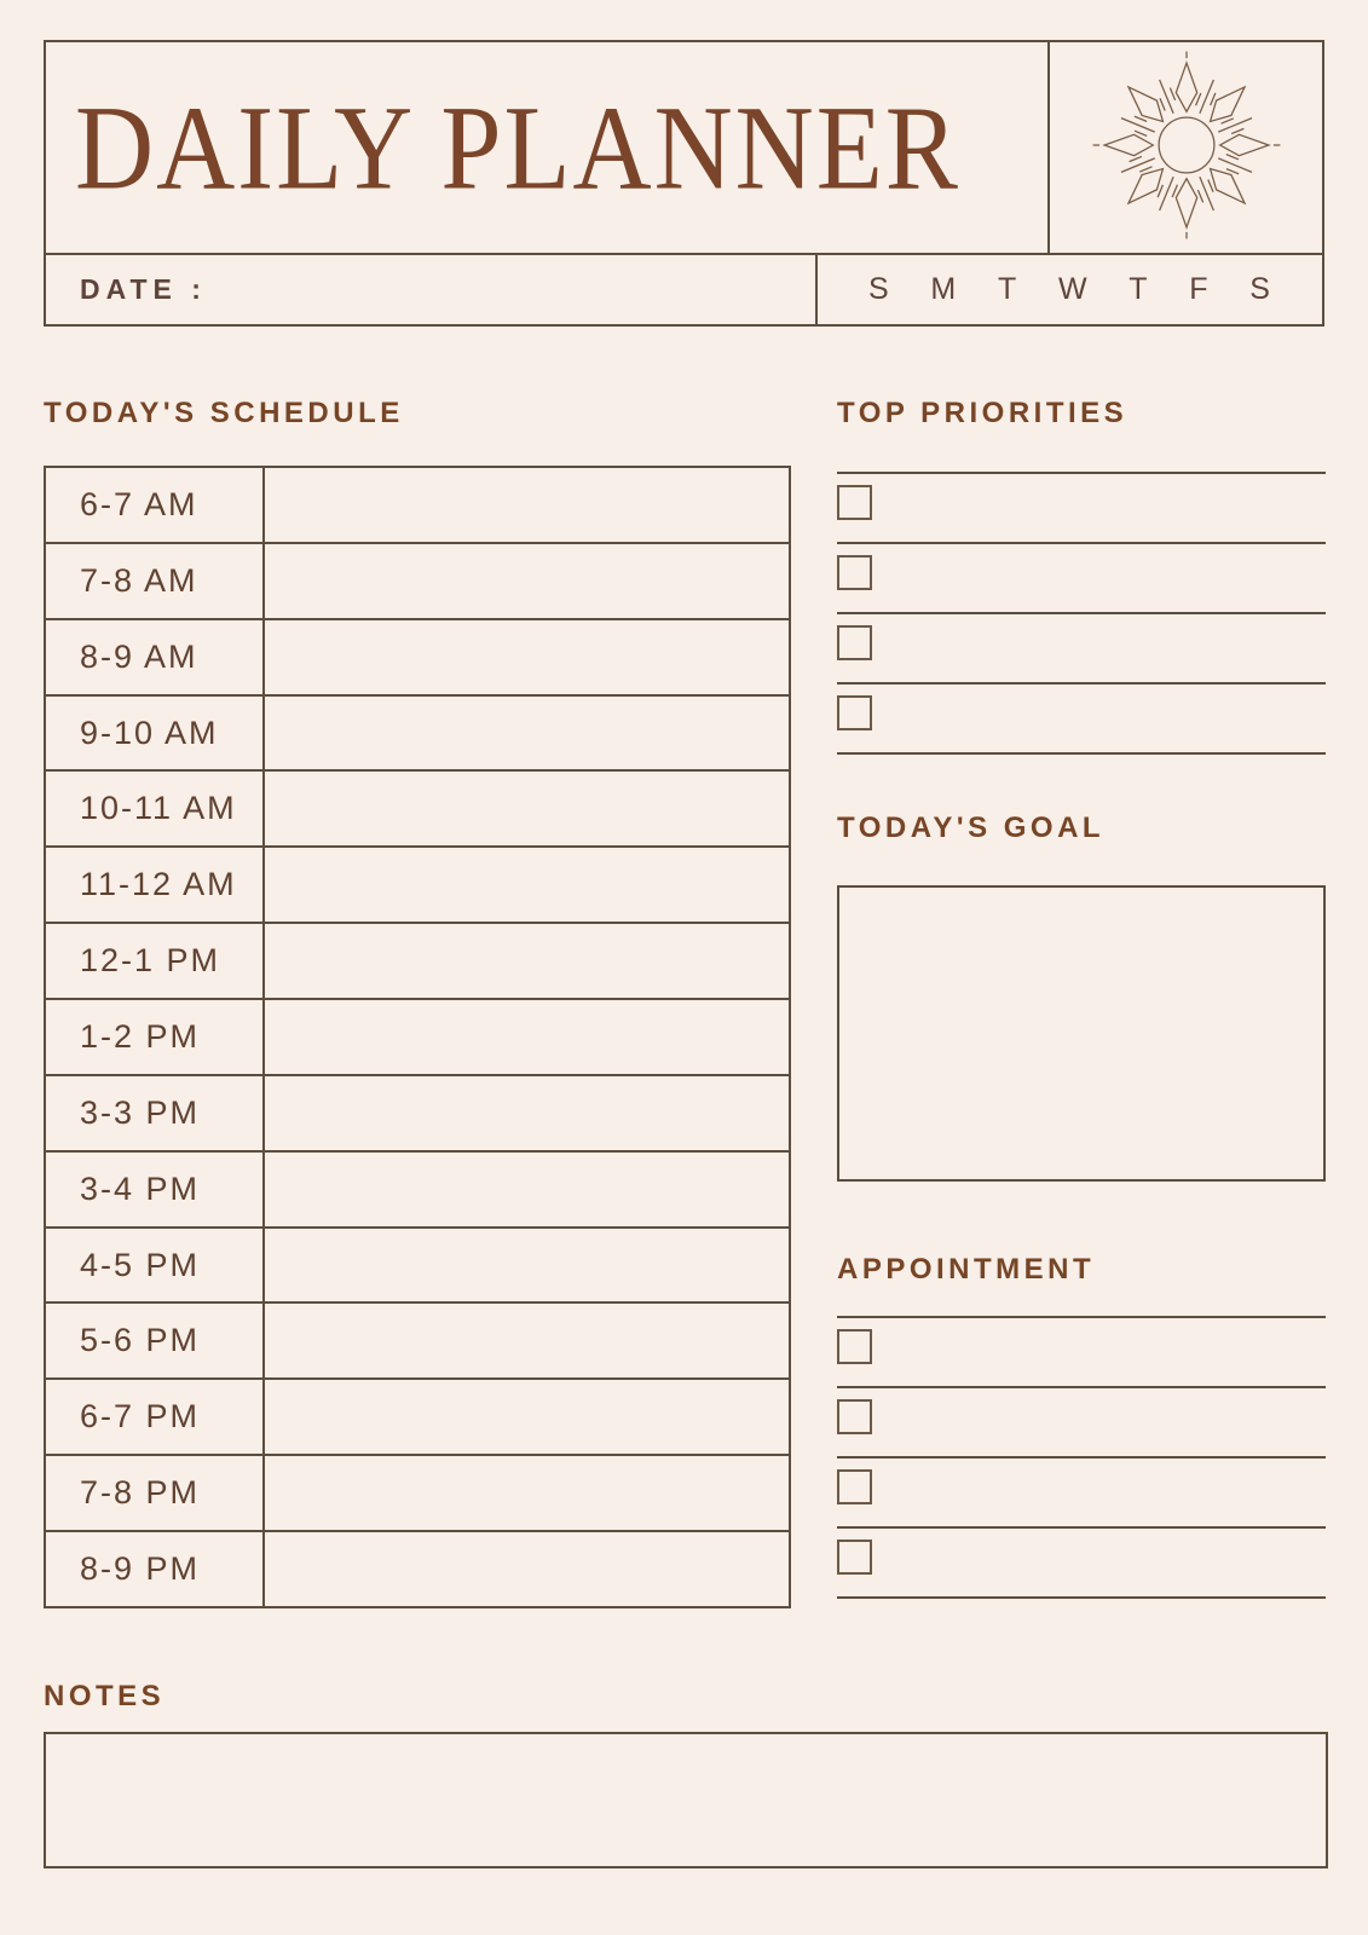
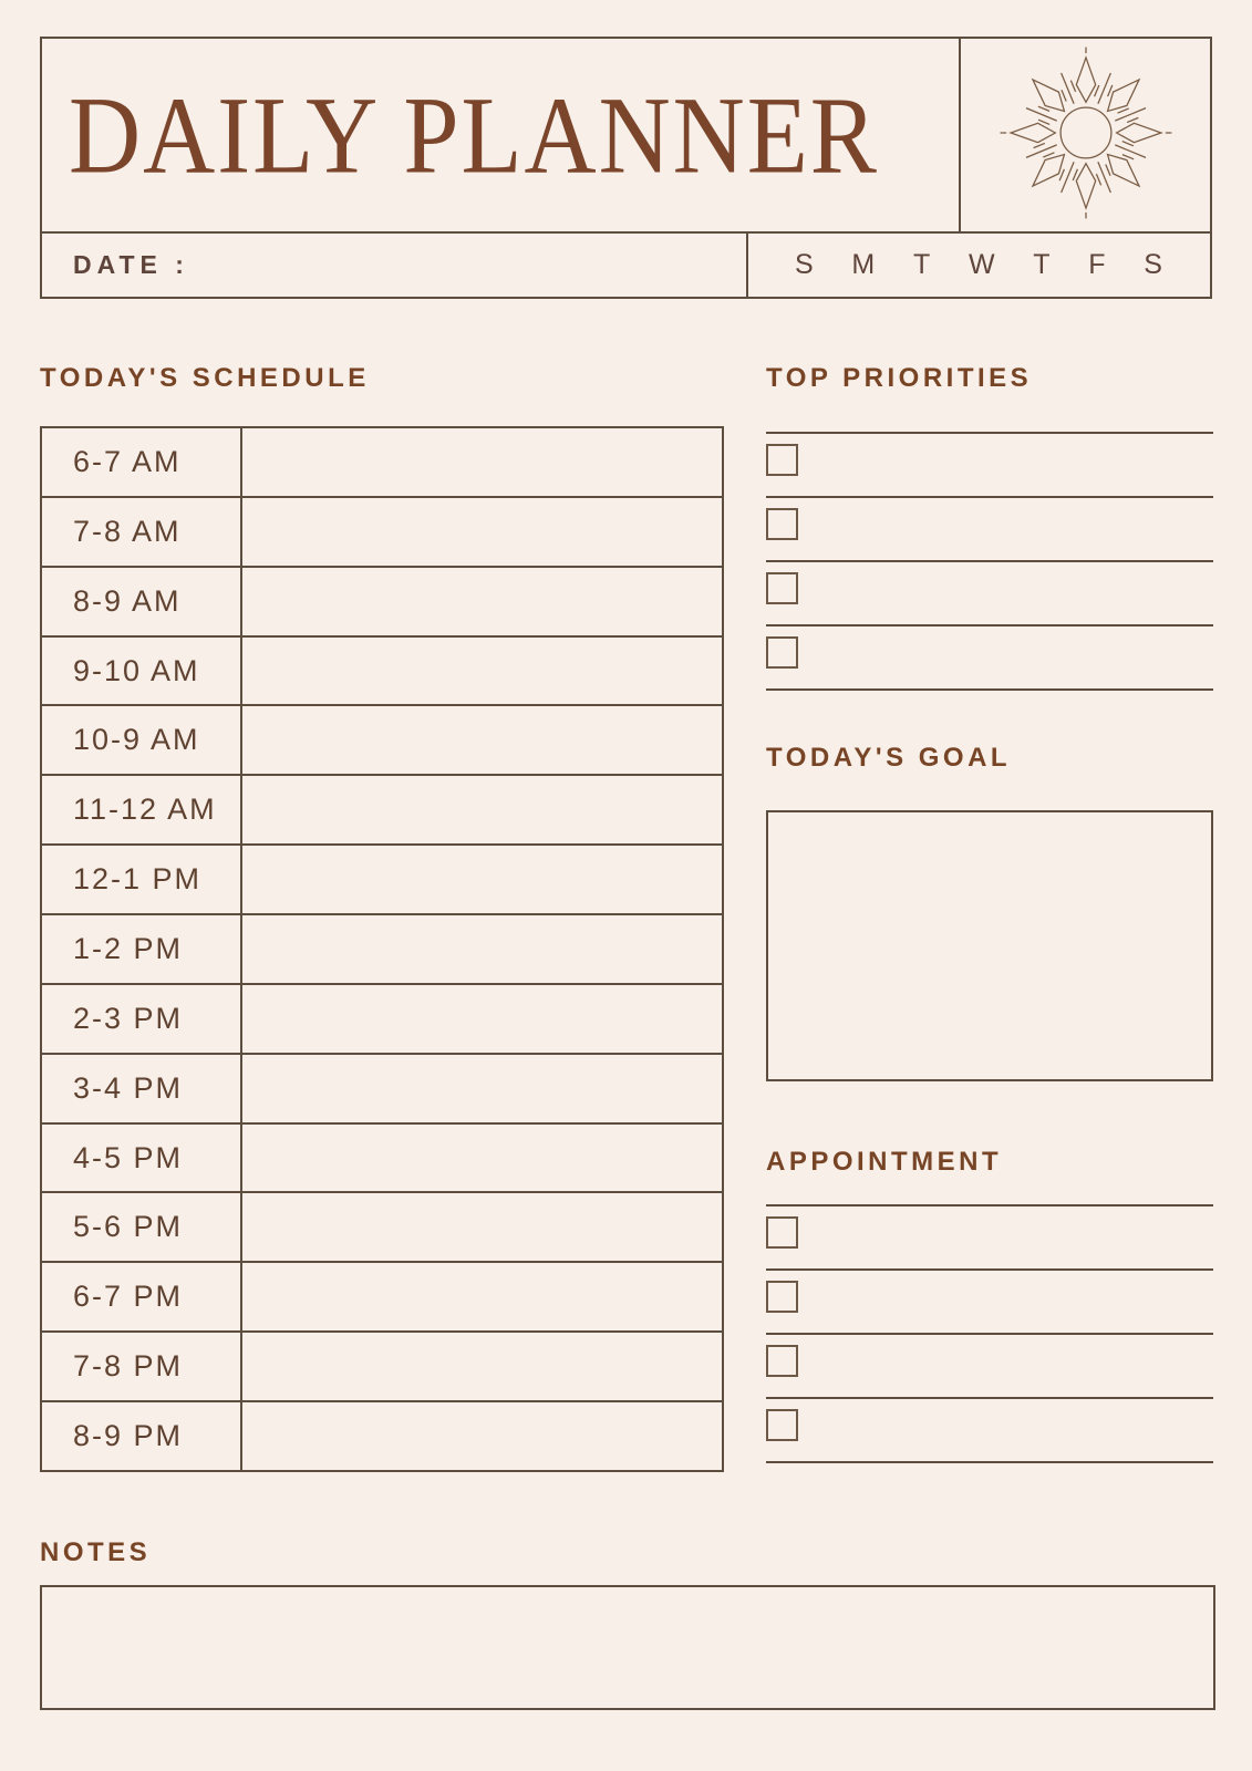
  DAILY PLANNER
  DATE :
  S
  M
  T
  W
  T
  F
  S
  TODAY'S SCHEDULE
  6-7 AM
  7-8 AM
  8-9 AM
  9-10 AM
- 10-11 AM
+ 10-9 AM
  11-12 AM
  12-1 PM
  1-2 PM
- 3-3 PM
+ 2-3 PM
  3-4 PM
  4-5 PM
  5-6 PM
  6-7 PM
  7-8 PM
  8-9 PM
  TOP PRIORITIES
  TODAY'S GOAL
  APPOINTMENT
  NOTES
